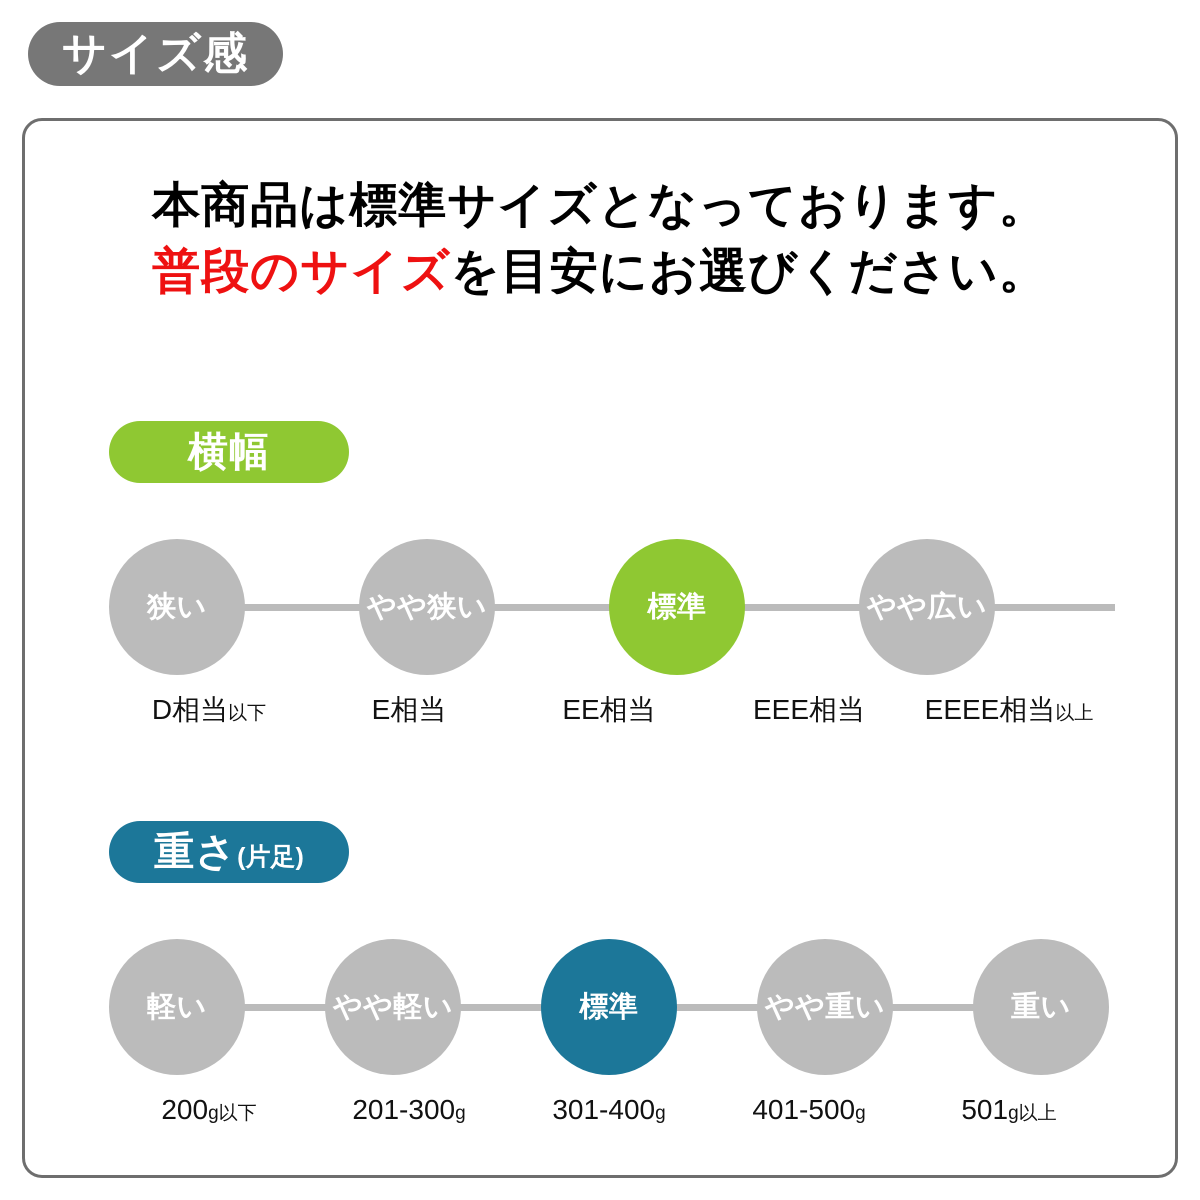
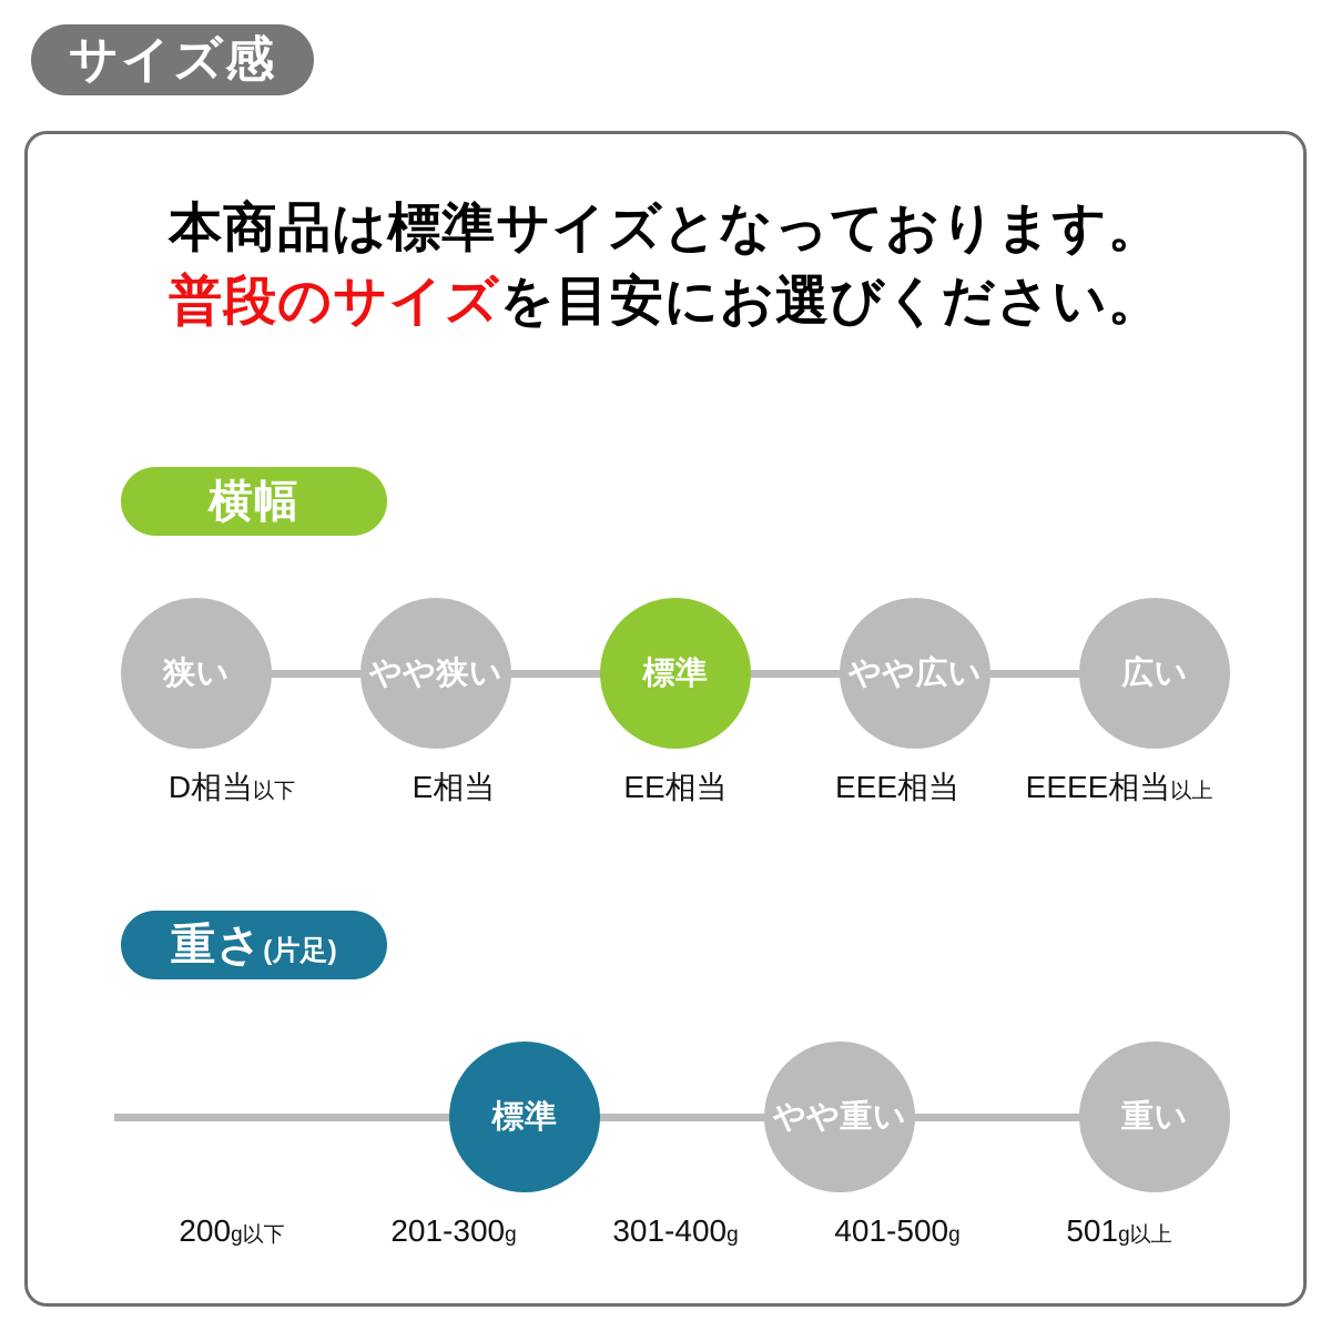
  サイズ感
  本商品は標準サイズとなっております。
  普段のサイズを目安にお選びください。
  横幅
  狭い
  やや狭い
  標準
  やや広い
+ 広い
  D相当以下
  E相当
  EE相当
  EEE相当
  EEEE相当以上
  重さ
  (片足)
- 軽い
- やや軽い
  標準
  やや重い
  重い
  200g以下
  201-300g
  301-400g
  401-500g
  501g以上
